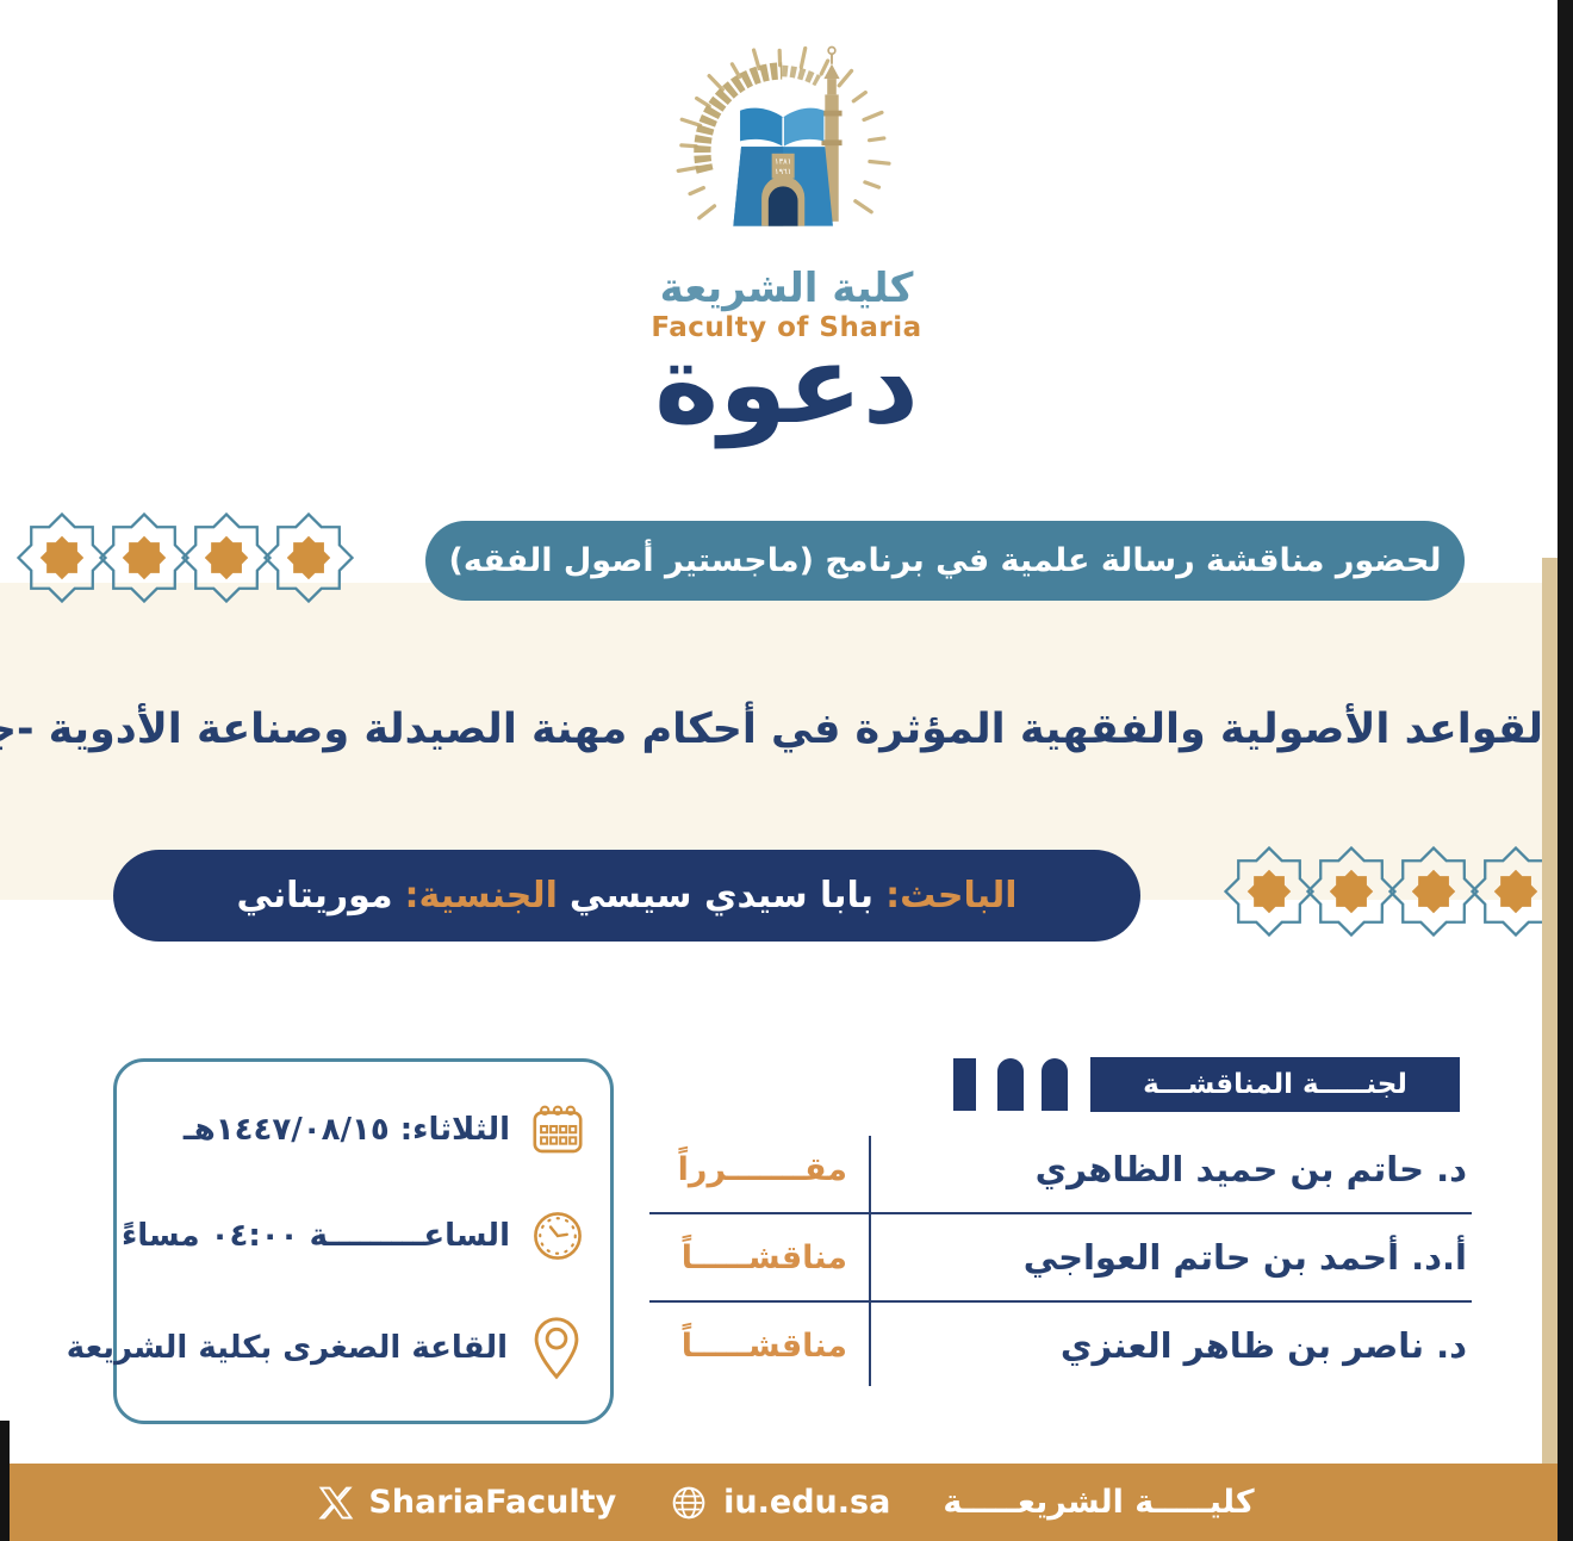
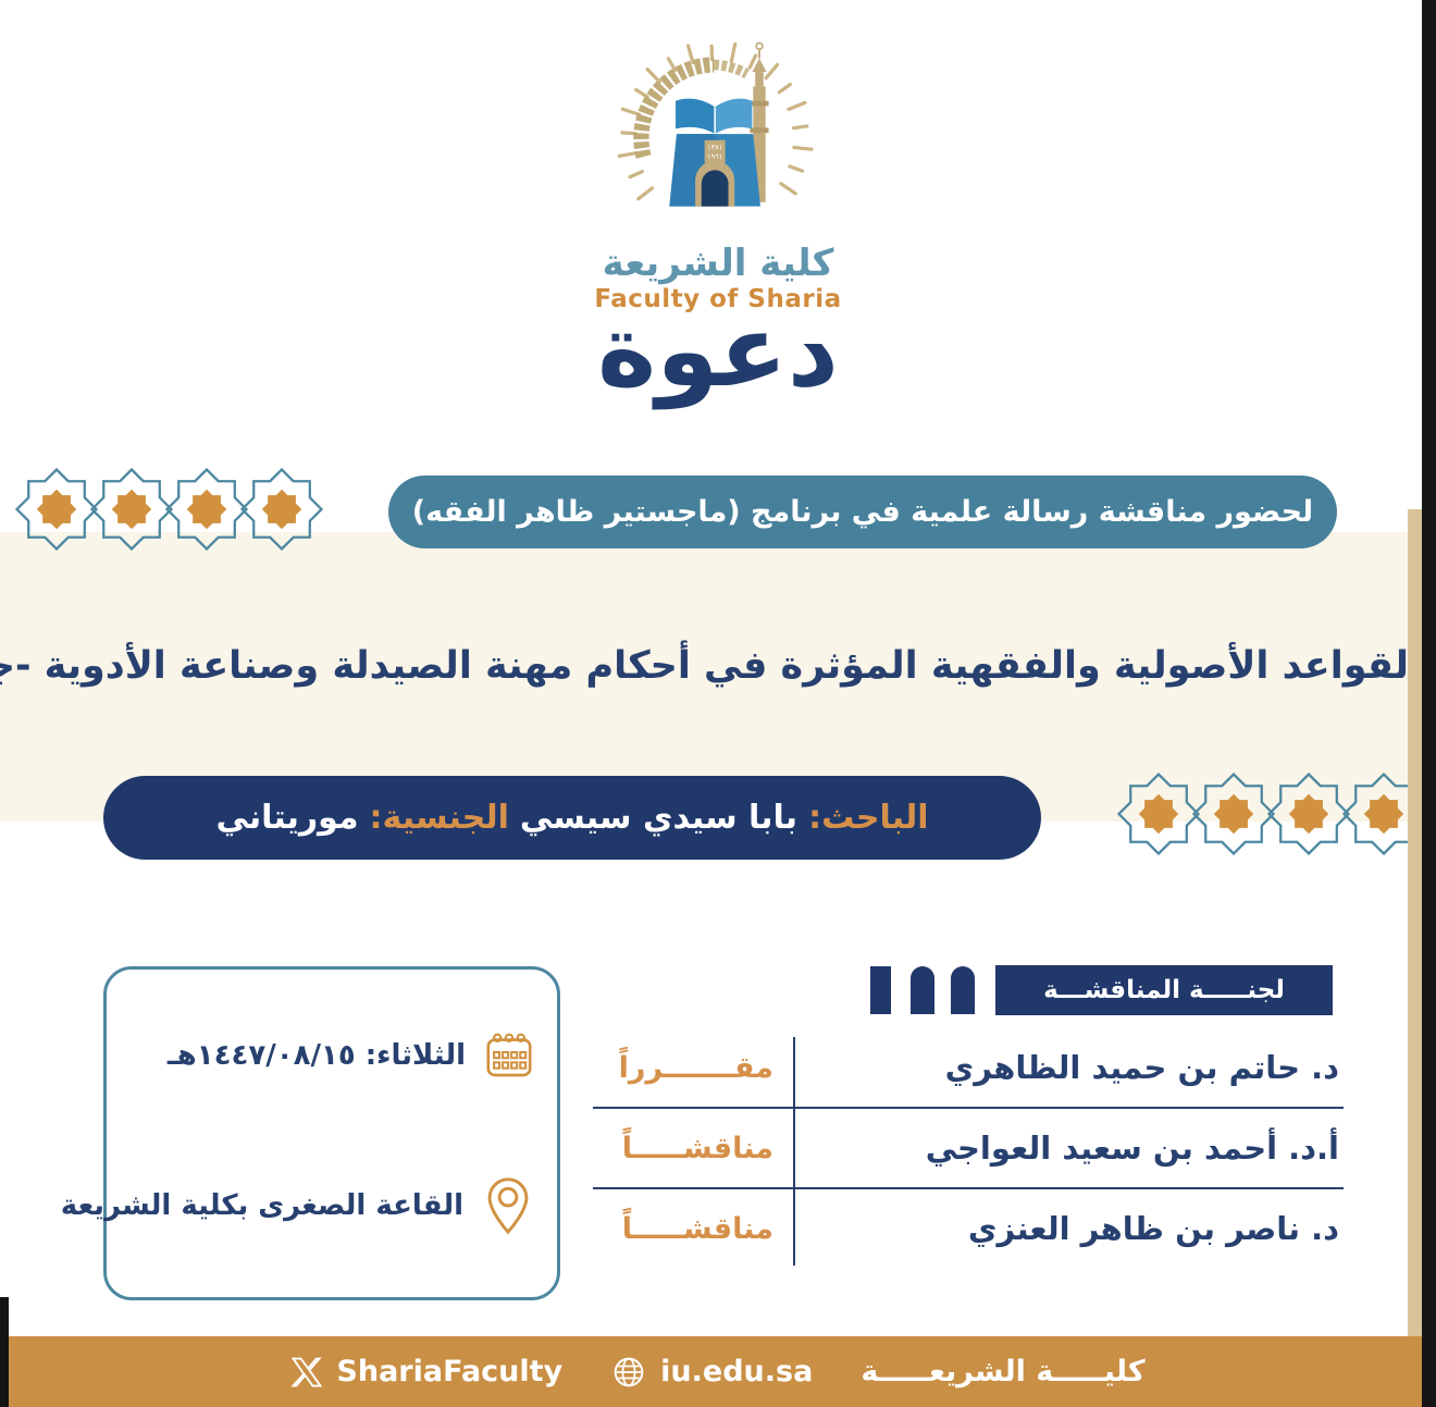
  ١٣٨١
  ١٩٦١
  كلية الشريعة
  Faculty of Sharia
  دعوة
- لحضور مناقشة رسالة علمية في برنامج (ماجستير أصول الفقه)
+ لحضور مناقشة رسالة علمية في برنامج (ماجستير ظاهر الفقه)
  لقواعد الأصولية والفقهية المؤثرة في أحكام مهنة الصيدلة وصناعة الأدوية -ج
  الباحث:
  بابا سيدي سيسي
  الجنسية:
  موريتاني
  الثلاثاء: ١٤٤٧/٠٨/١٥هـ
- الساعـــــــــة ٠٤:٠٠ مساءً
  القاعة الصغرى بكلية الشريعة
  لجنـــــة المناقشـــة
  د. حاتم بن حميد الظاهري
  مقـــــــرراً
- أ.د. أحمد بن حاتم العواجي
+ أ.د. أحمد بن سعيد العواجي
  مناقشـــــاً
  د. ناصر بن ظاهر العنزي
  مناقشـــــاً
  ShariaFaculty
  iu.edu.sa
  كليـــــة الشريعـــــة
